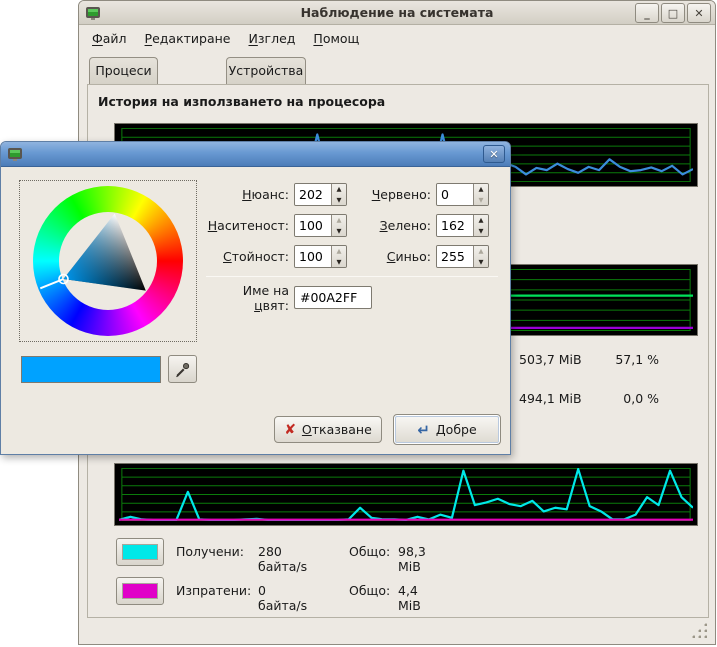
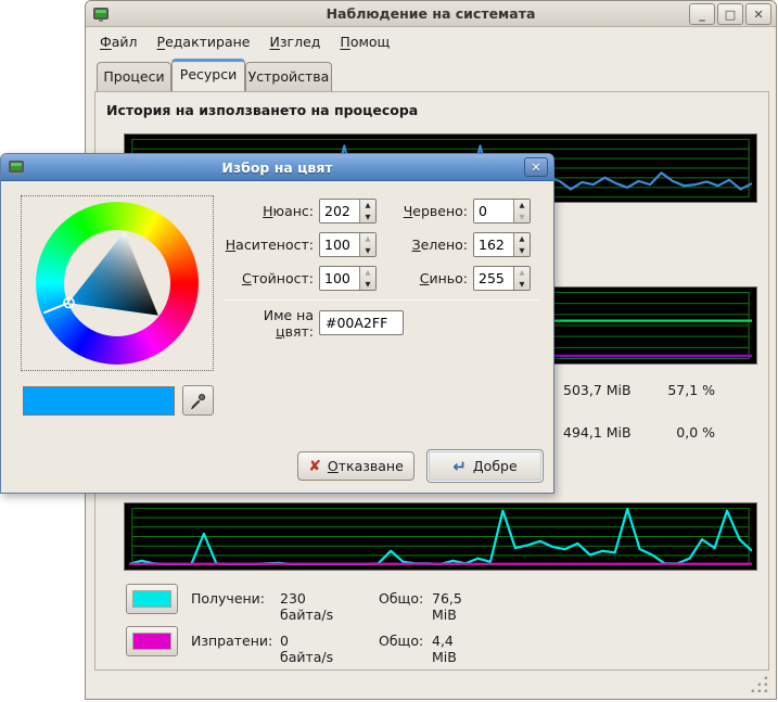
  Наблюдение на системата
  _
  □
  ✕
  Файл
  Редактиране
  Изглед
  Помощ
  Процеси
+ Ресурси
  Устройства
  История на използването на процесора
  503,7 MiB
  57,1 %
  494,1 MiB
  0,0 %
  Получени:
- 280 байта/s
+ 230 байта/s
  Общо:
- 98,3 MiB
+ 76,5 MiB
  Изпратени:
  0 байта/s
  Общо:
  4,4 MiB
+ Избор на цвят
  ✕
  Нюанс:
  202
  ▲
  ▼
  Наситеност:
  100
  ▲
  ▼
  Стойност:
  100
  ▲
  ▼
  Червено:
  0
  ▲
  ▼
  Зелено:
  162
  ▲
  ▼
  Синьо:
  255
  ▲
  ▼
  Име на цвят:
  #00A2FF
  ✘
  Отказване
  ↵
  Добре
